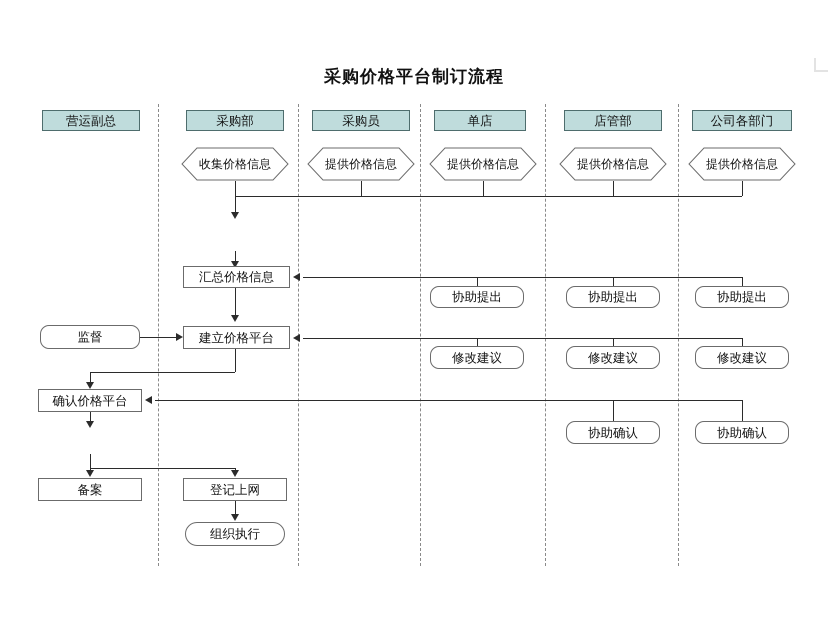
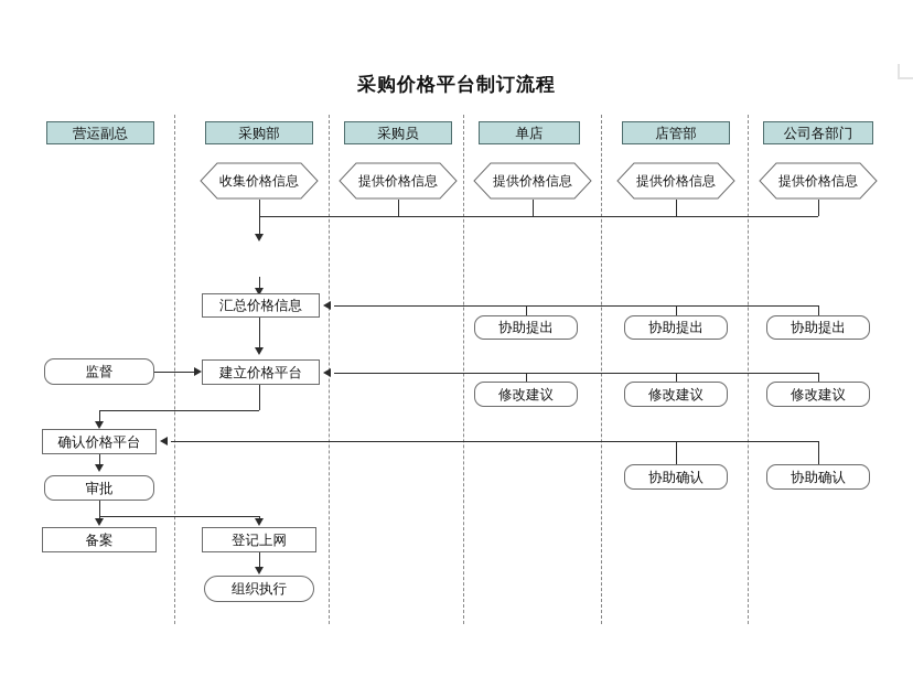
  采购价格平台制订流程
  营运副总
  采购部
  采购员
  单店
  店管部
  公司各部门
  收集价格信息
  提供价格信息
  提供价格信息
  提供价格信息
  提供价格信息
  汇总价格信息
  协助提出
  协助提出
  协助提出
  监督
  建立价格平台
  修改建议
  修改建议
  修改建议
  确认价格平台
  协助确认
  协助确认
+ 审批
  备案
  登记上网
  组织执行
